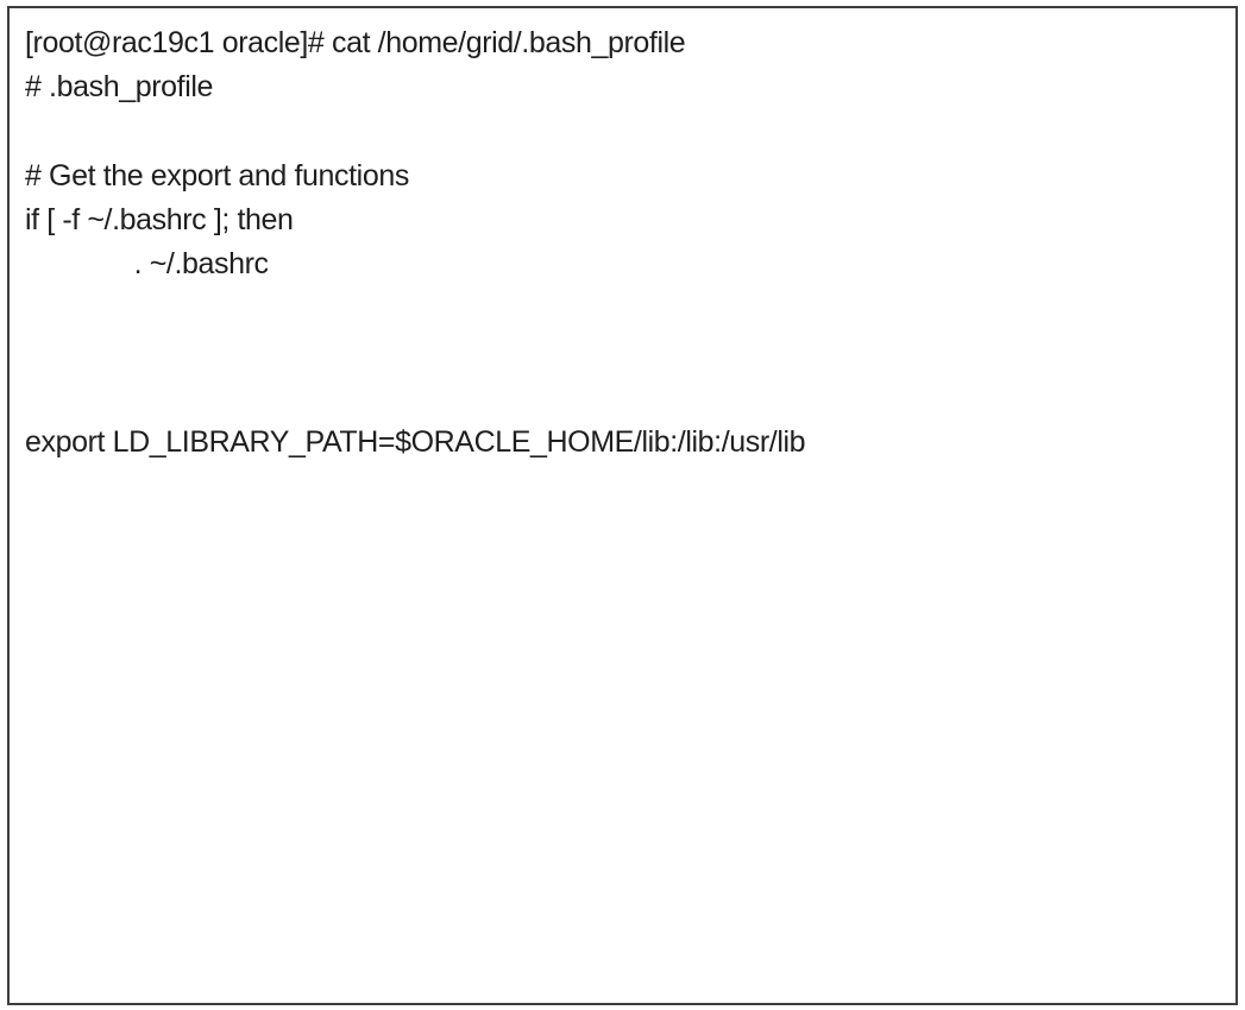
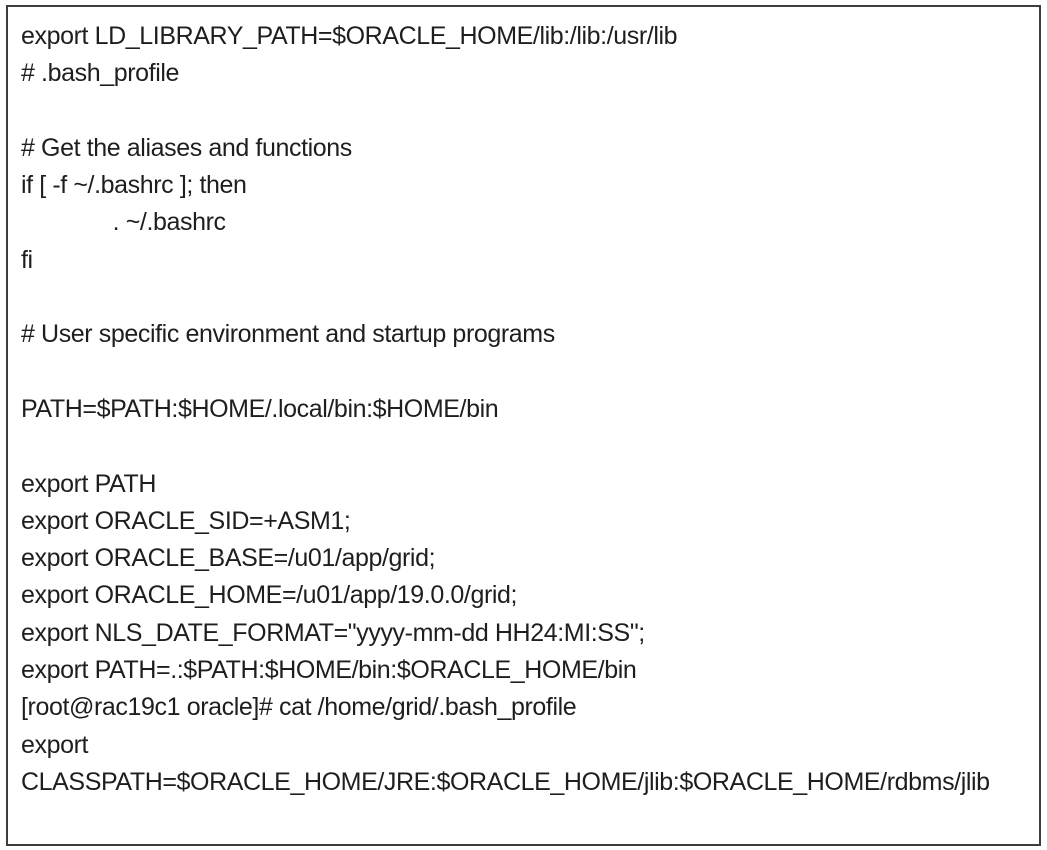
- [root@rac19c1 oracle]# cat /home/grid/.bash_profile
+ export LD_LIBRARY_PATH=$ORACLE_HOME/lib:/lib:/usr/lib
  # .bash_profile
- # Get the export and functions
+ # Get the aliases and functions
  if [ -f ~/.bashrc ]; then
  . ~/.bashrc
+ fi
+ # User specific environment and startup programs
+ PATH=$PATH:$HOME/.local/bin:$HOME/bin
+ export PATH
+ export ORACLE_SID=+ASM1;
+ export ORACLE_BASE=/u01/app/grid;
+ export ORACLE_HOME=/u01/app/19.0.0/grid;
+ export NLS_DATE_FORMAT="yyyy-mm-dd HH24:MI:SS";
+ export PATH=.:$PATH:$HOME/bin:$ORACLE_HOME/bin
- export LD_LIBRARY_PATH=$ORACLE_HOME/lib:/lib:/usr/lib
+ [root@rac19c1 oracle]# cat /home/grid/.bash_profile
+ export
+ CLASSPATH=$ORACLE_HOME/JRE:$ORACLE_HOME/jlib:$ORACLE_HOME/rdbms/jlib
